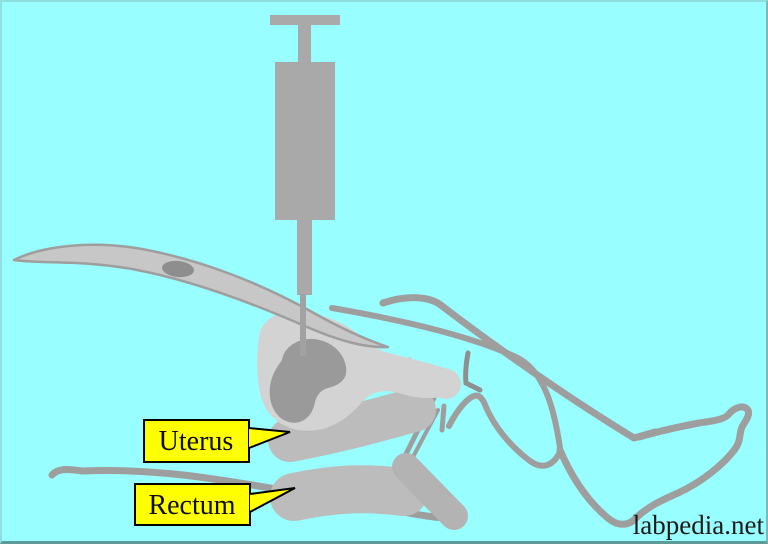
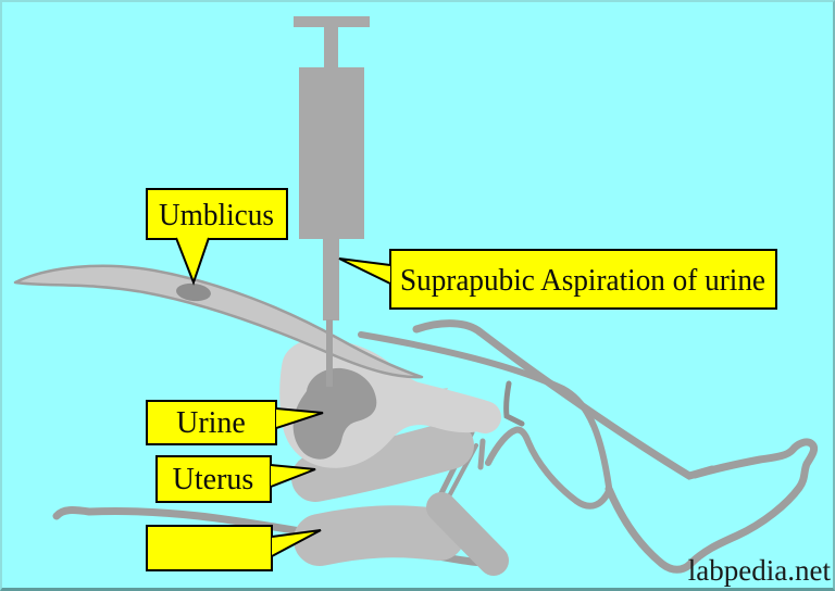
+ Umblicus
+ Suprapubic Aspiration of urine
+ Urine
  Uterus
- Rectum
  labpedia.net
